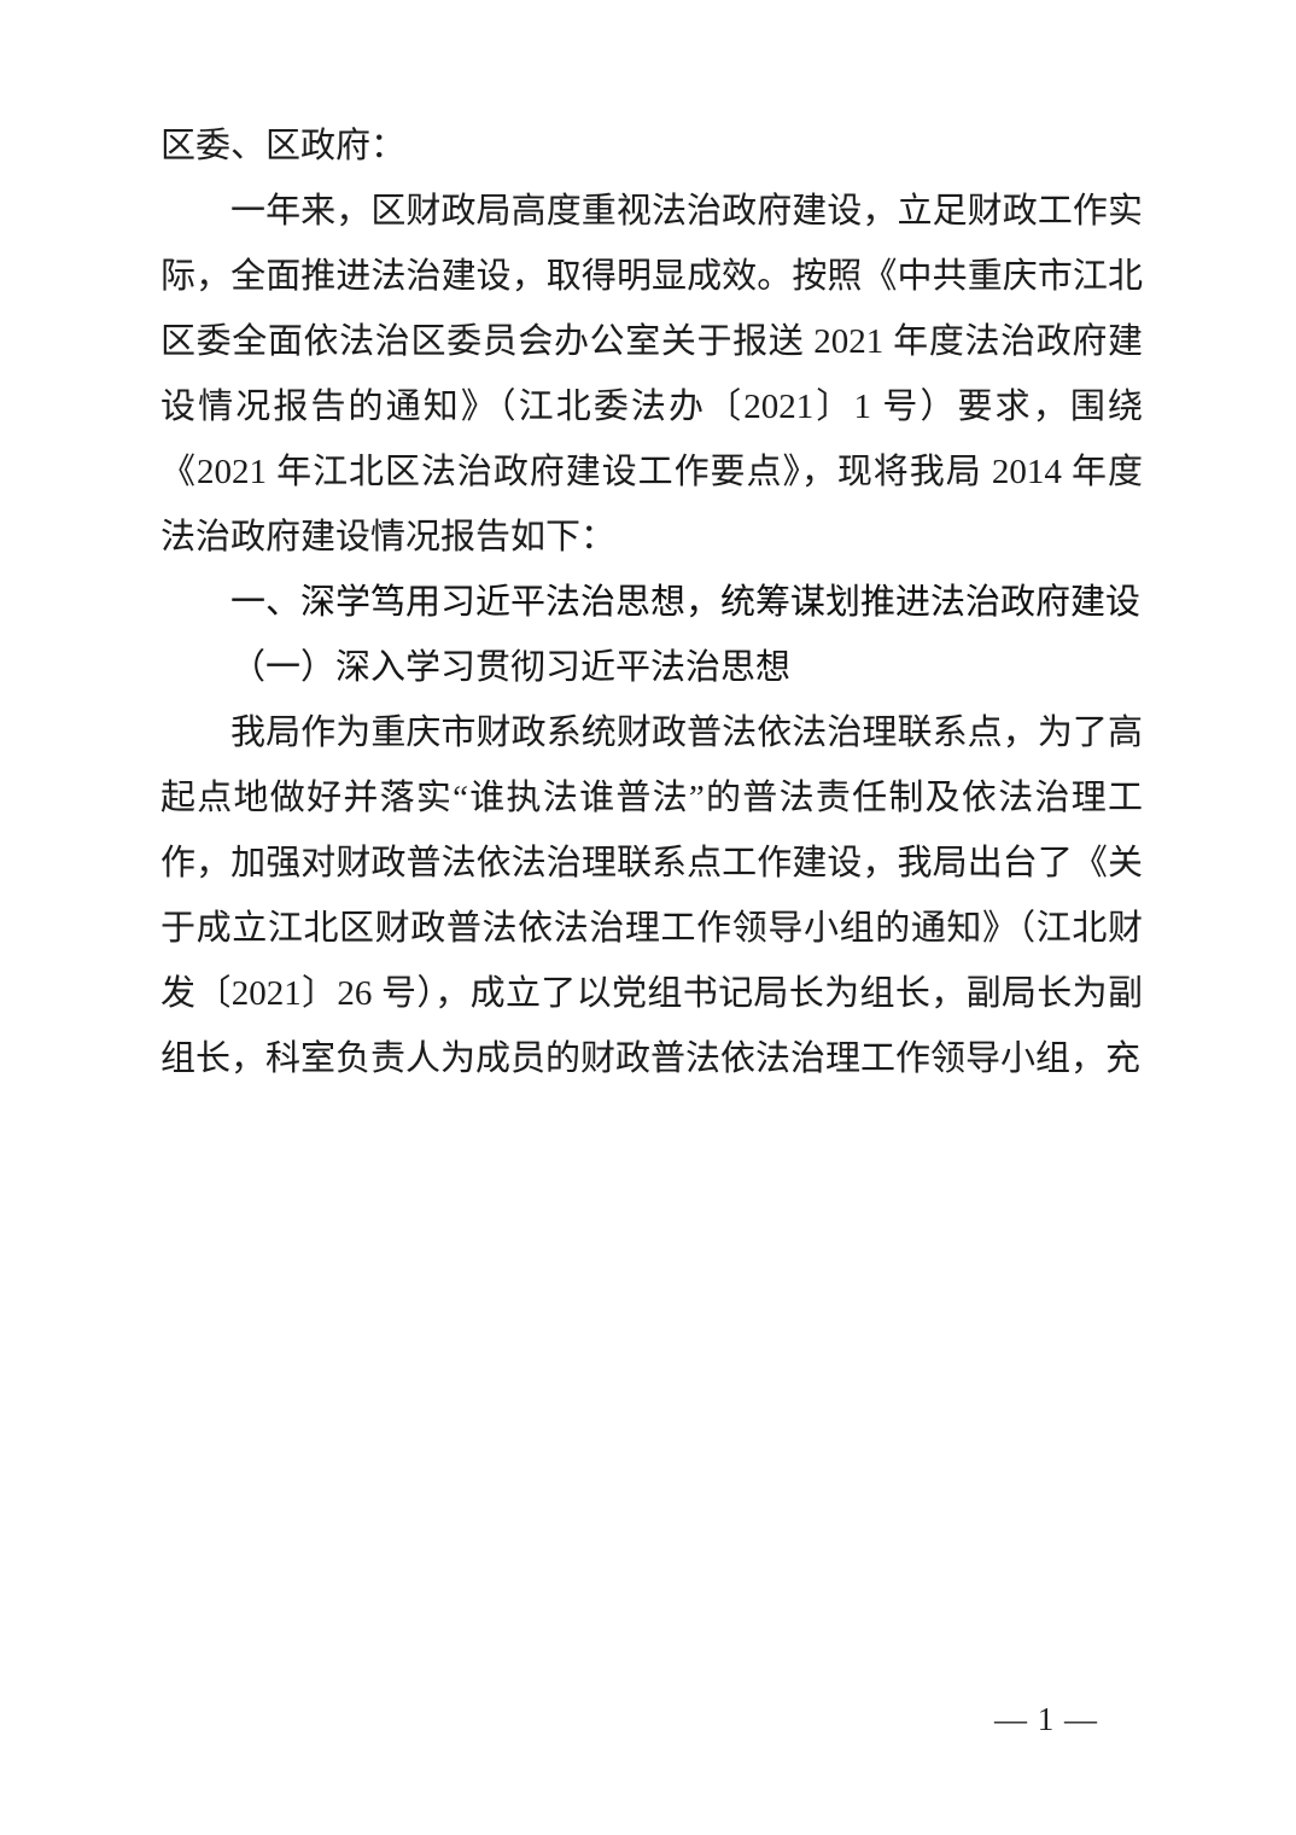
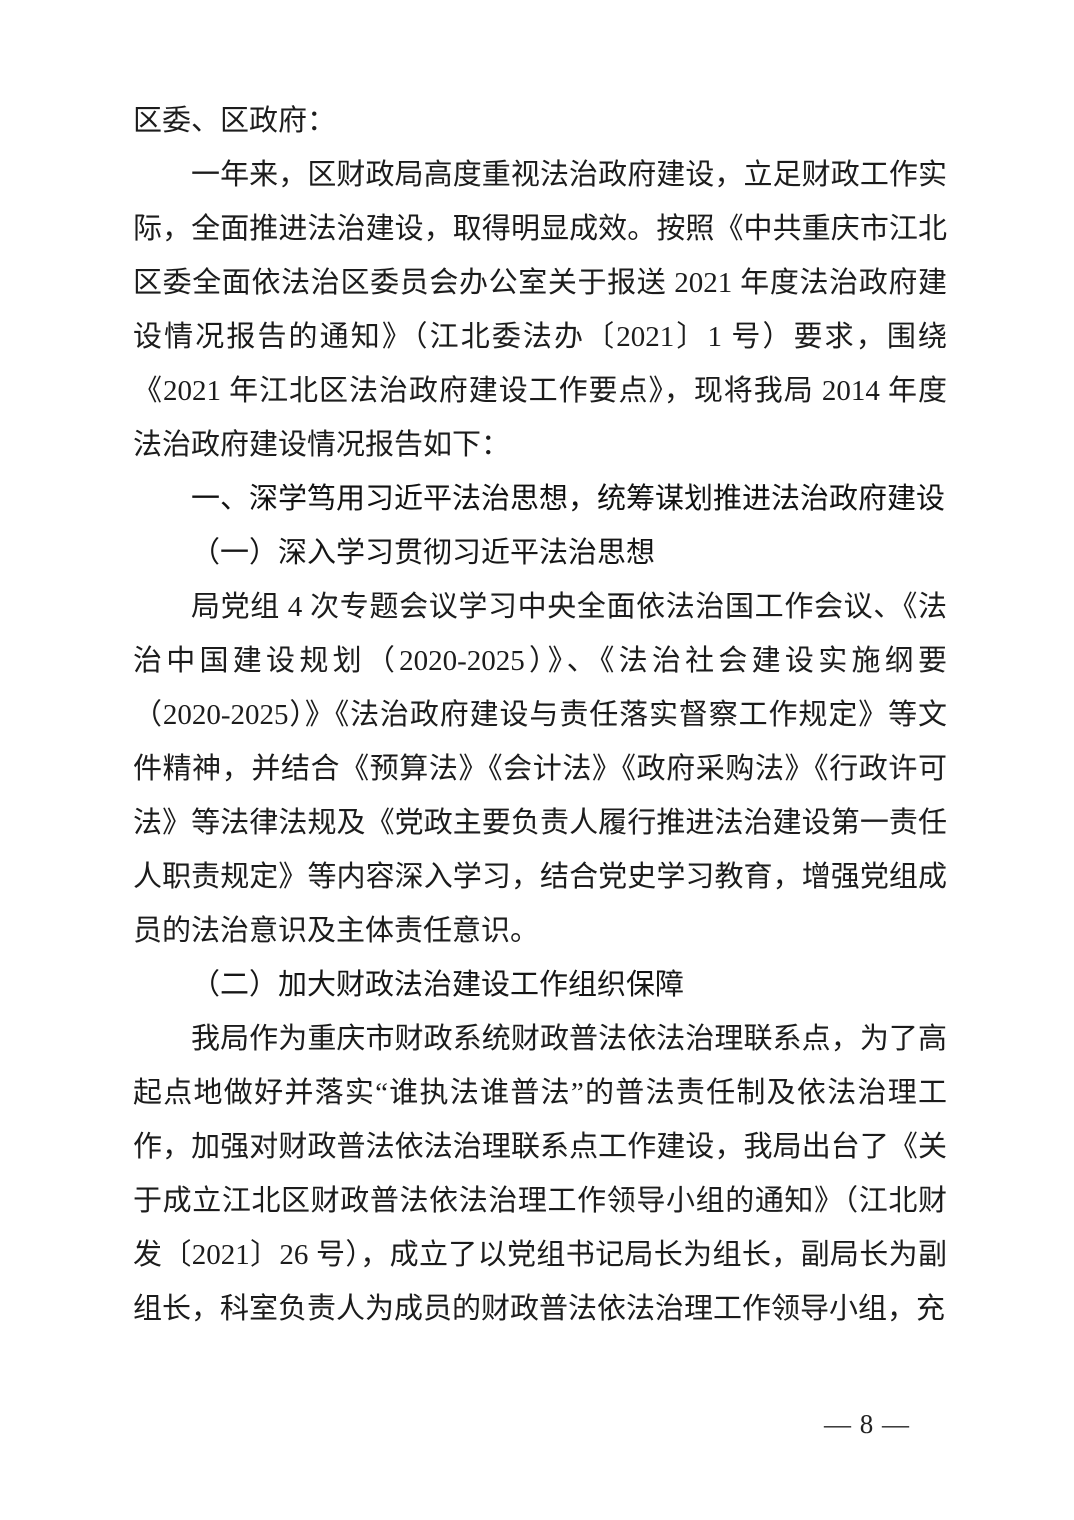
  区委、区政府：
  一年来，区财政局高度重视法治政府建设，立足财政工作实际，全面推进法治建设，取得明显成效。按照《中共重庆市江北区委全面依法治区委员会办公室关于报送 2021 年度法治政府建设情况报告的通知》（江北委法办〔2021〕1 号）要求，围绕《2021 年江北区法治政府建设工作要点》，现将我局 2014 年度法治政府建设情况报告如下：
  一、深学笃用习近平法治思想，统筹谋划推进法治政府建设
  （一）深入学习贯彻习近平法治思想
+ 局党组 4 次专题会议学习中央全面依法治国工作会议、《法治中国建设规划（2020-2025）》、《法治社会建设实施纲要（2020-2025）》《法治政府建设与责任落实督察工作规定》等文件精神，并结合《预算法》《会计法》《政府采购法》《行政许可法》等法律法规及《党政主要负责人履行推进法治建设第一责任人职责规定》等内容深入学习，结合党史学习教育，增强党组成员的法治意识及主体责任意识。
+ （二）加大财政法治建设工作组织保障
  我局作为重庆市财政系统财政普法依法治理联系点，为了高起点地做好并落实“谁执法谁普法”的普法责任制及依法治理工作，加强对财政普法依法治理联系点工作建设，我局出台了《关于成立江北区财政普法依法治理工作领导小组的通知》（江北财发〔2021〕26 号），成立了以党组书记局长为组长，副局长为副组长，科室负责人为成员的财政普法依法治理工作领导小组，充
- — 1 —
+ — 8 —
